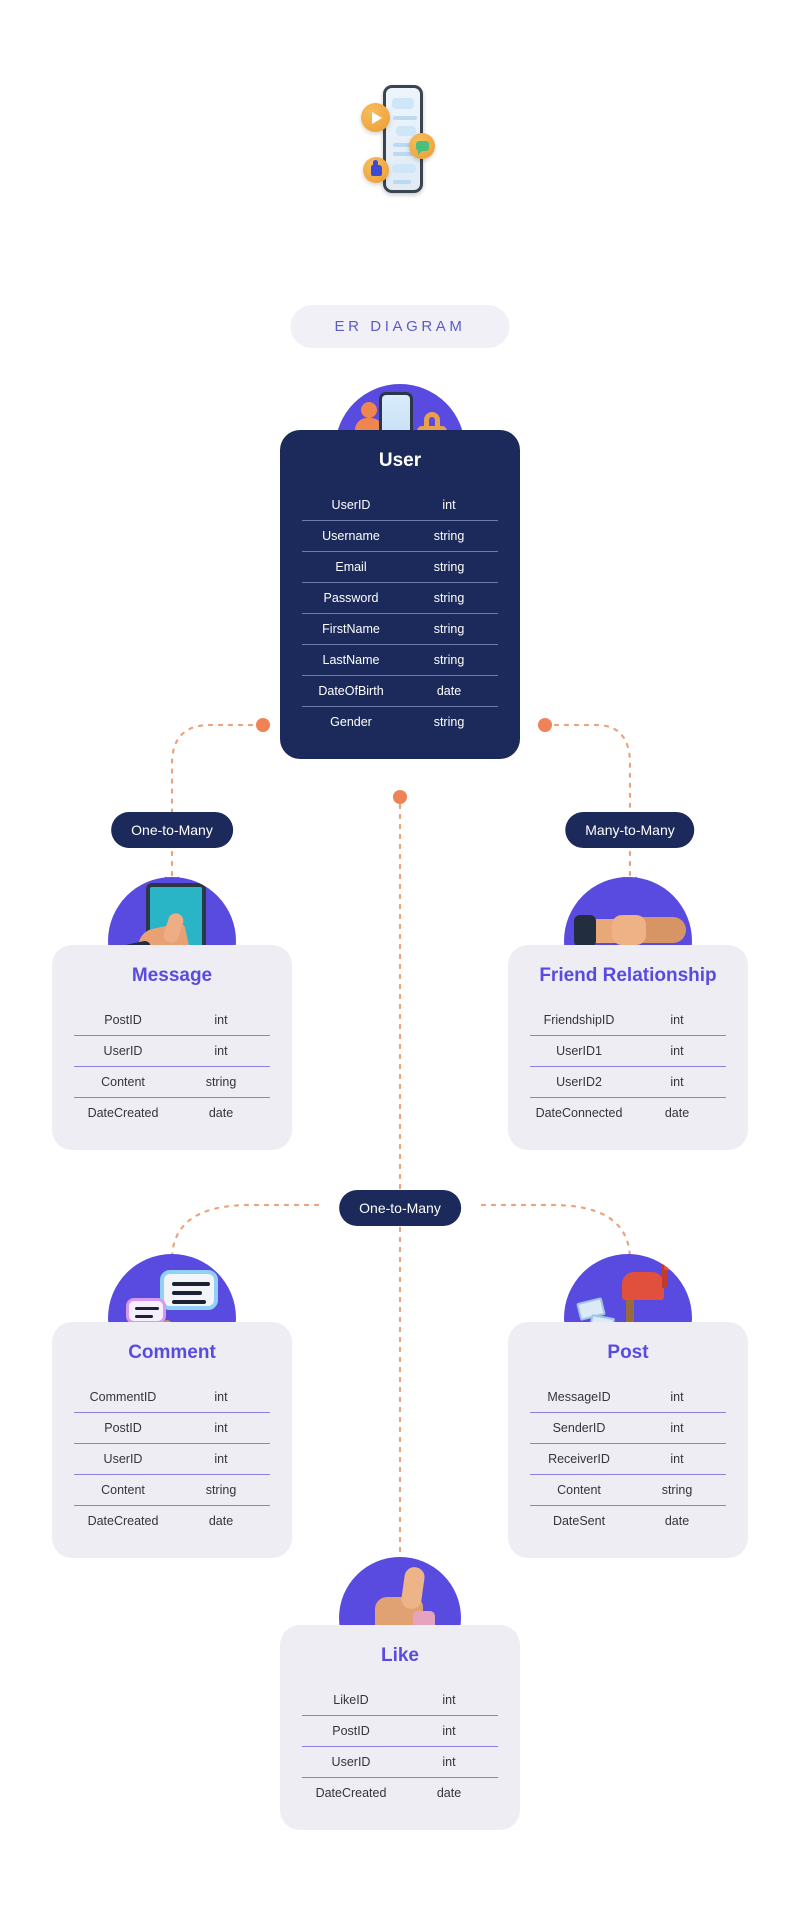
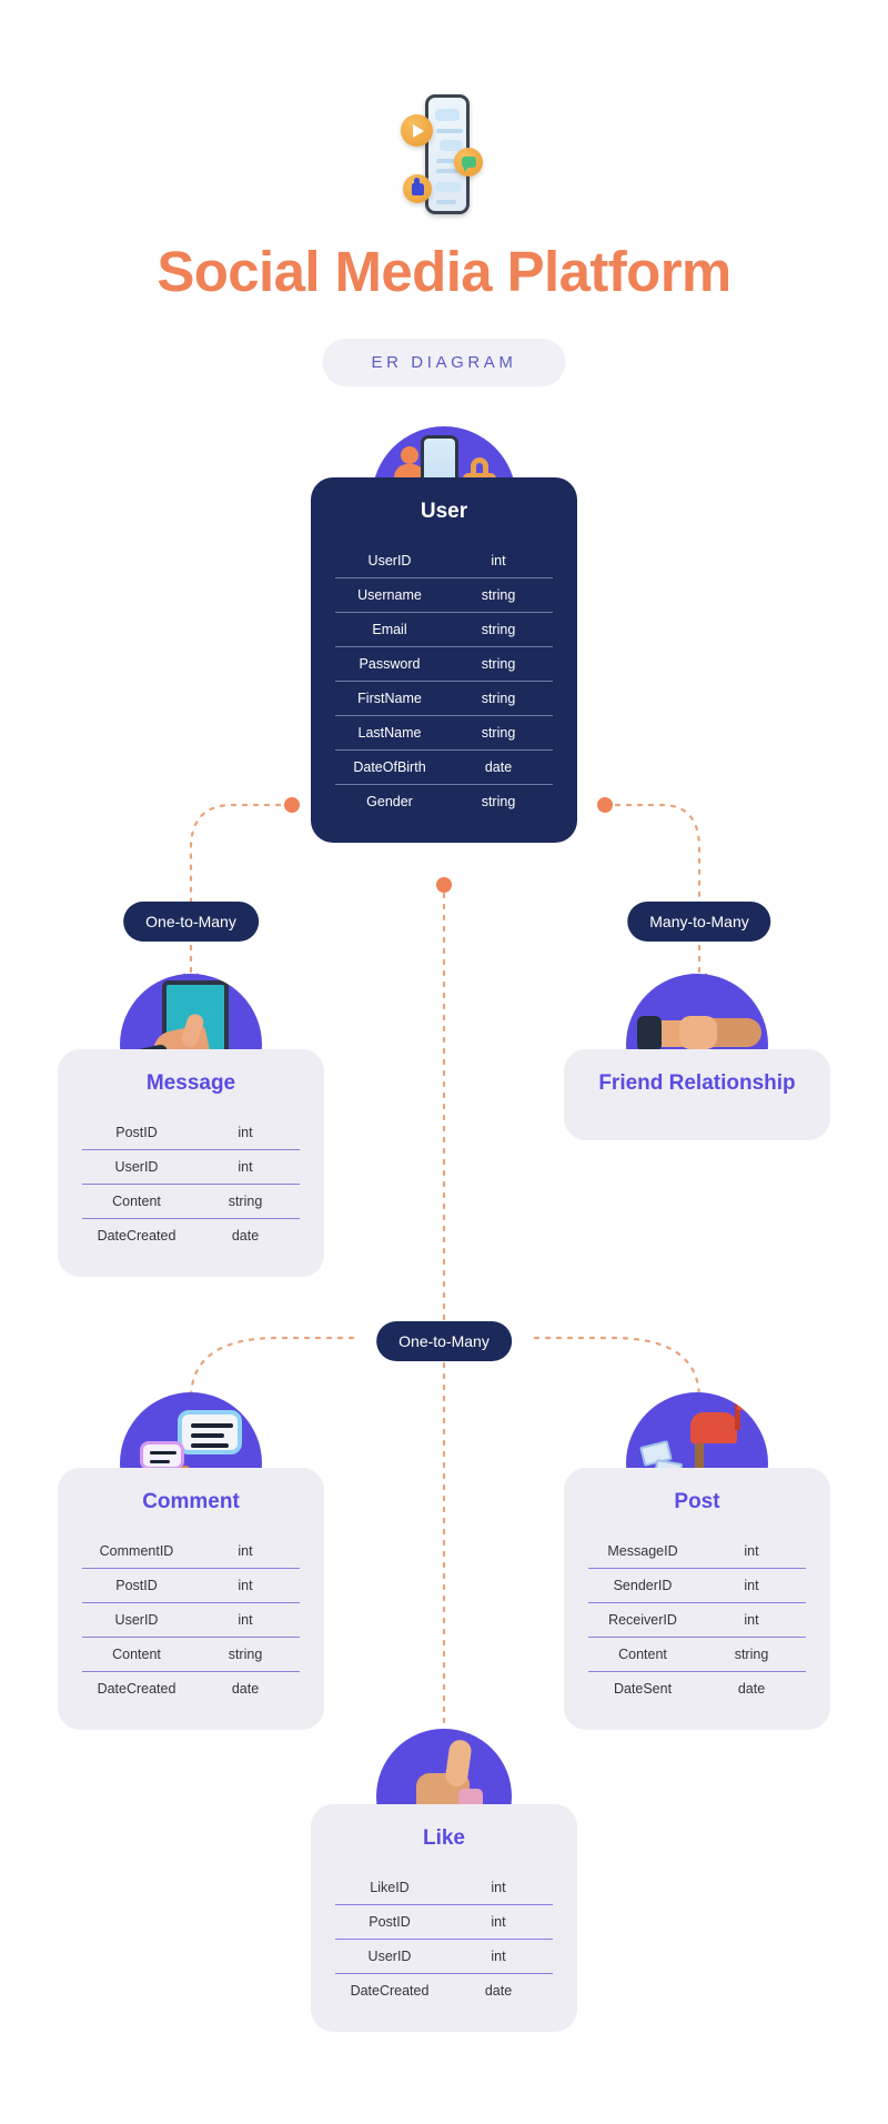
+ Social Media Platform
  ER DIAGRAM
  One-to-Many
  Many-to-Many
  One-to-Many
  User
  UserID	int
  Username	string
  Email	string
  Password	string
  FirstName	string
  LastName	string
  DateOfBirth	date
  Gender	string
  Message
  PostID	int
  UserID	int
  Content	string
  DateCreated	date
  Friend Relationship
- FriendshipID	int
- UserID1	int
- UserID2	int
- DateConnected	date
  Comment
  CommentID	int
  PostID	int
  UserID	int
  Content	string
  DateCreated	date
  Post
  MessageID	int
  SenderID	int
  ReceiverID	int
  Content	string
  DateSent	date
  Like
  LikeID	int
  PostID	int
  UserID	int
  DateCreated	date
